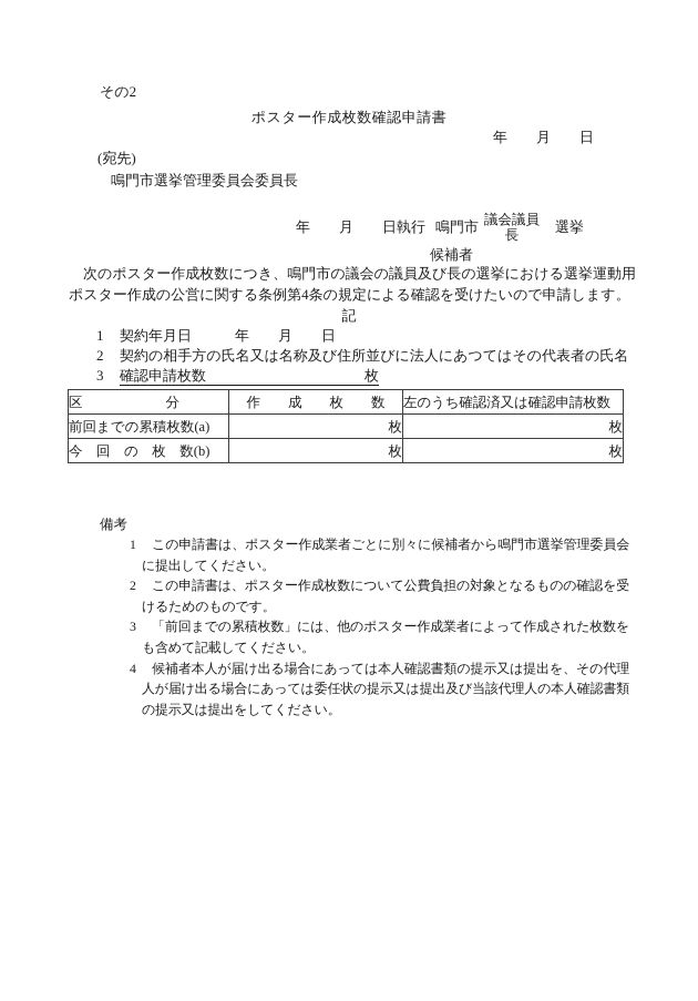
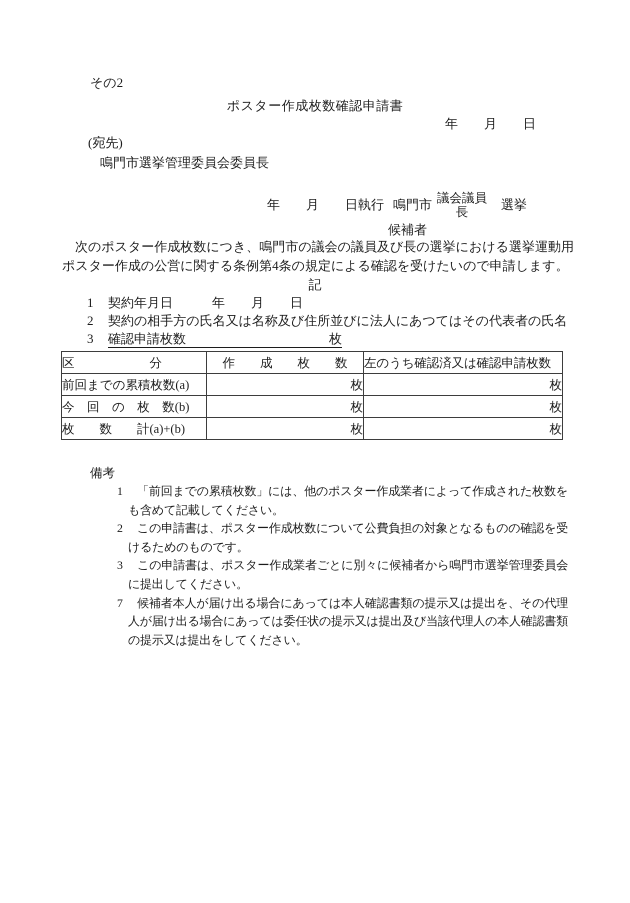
  その2
  ポスター作成枚数確認申請書
  年 月 日
  (宛先)
  鳴門市選挙管理委員会委員長
  年 月 日執行
  鳴門市
  議会議員
  長
  選挙
  候補者
  次のポスター作成枚数につき、鳴門市の議会の議員及び長の選挙における選挙運動用ポスター作成の公営に関する条例第4条の規定による確認を受けたいので申請します。
  記
  1 契約年月日 年 月 日
  2 契約の相手方の氏名又は名称及び住所並びに法人にあつてはその代表者の氏名
  3 確認申請枚数 枚
  区 分	作 成 枚 数	左のうち確認済又は確認申請枚数
  前回までの累積枚数(a)	枚	枚
  今 回 の 枚 数(b)	枚	枚
+ 枚 数 計(a)+(b)	枚	枚
  備考
- 1 この申請書は、ポスター作成業者ごとに別々に候補者から鳴門市選挙管理委員会に提出してください。
+ 1 「前回までの累積枚数」には、他のポスター作成業者によって作成された枚数をも含めて記載してください。
  2 この申請書は、ポスター作成枚数について公費負担の対象となるものの確認を受けるためのものです。
- 3 「前回までの累積枚数」には、他のポスター作成業者によって作成された枚数をも含めて記載してください。
+ 3 この申請書は、ポスター作成業者ごとに別々に候補者から鳴門市選挙管理委員会に提出してください。
- 4 候補者本人が届け出る場合にあっては本人確認書類の提示又は提出を、その代理人が届け出る場合にあっては委任状の提示又は提出及び当該代理人の本人確認書類の提示又は提出をしてください。
+ 7 候補者本人が届け出る場合にあっては本人確認書類の提示又は提出を、その代理人が届け出る場合にあっては委任状の提示又は提出及び当該代理人の本人確認書類の提示又は提出をしてください。
